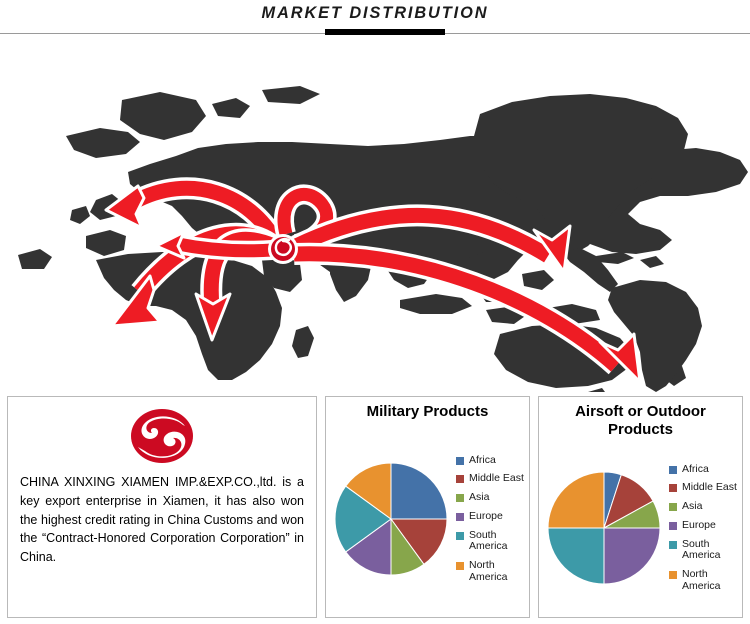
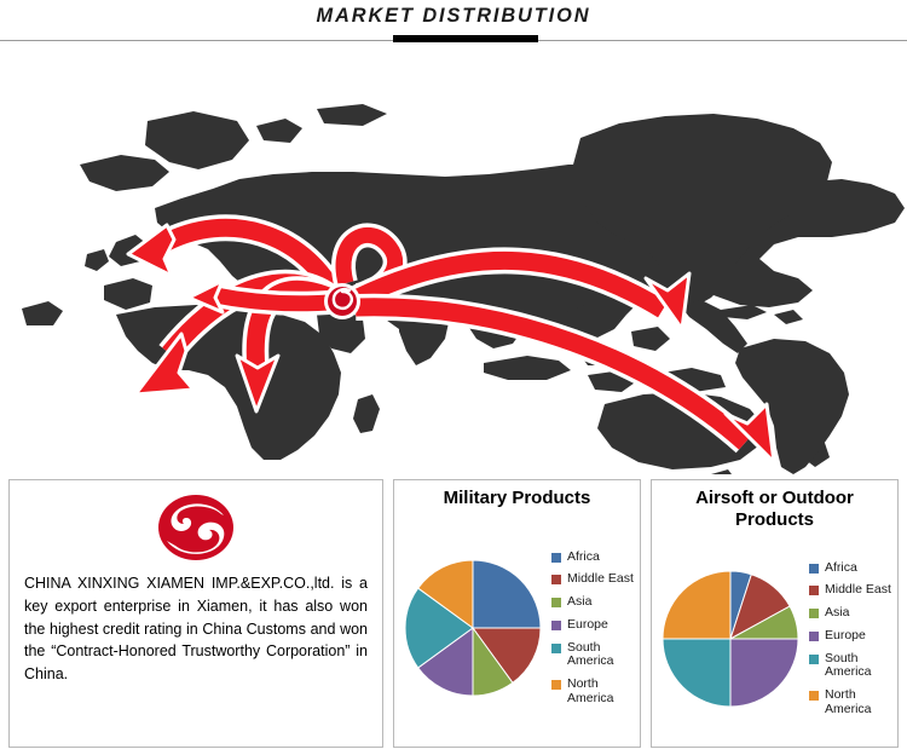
  MARKET DISTRIBUTION
- CHINA XINXING XIAMEN IMP.&EXP.CO.,ltd. is a key export enterprise in Xiamen, it has also won the highest credit rating in China Customs and won the “Contract-Honored Corporation Corporation” in China.
+ CHINA XINXING XIAMEN IMP.&EXP.CO.,ltd. is a key export enterprise in Xiamen, it has also won the highest credit rating in China Customs and won the “Contract-Honored Trustworthy Corporation” in China.
  Military Products
  Africa
  Middle East
  Asia
  Europe
  South
  America
  North
  America
  Airsoft or Outdoor Products
  Africa
  Middle East
  Asia
  Europe
  South
  America
  North
  America
